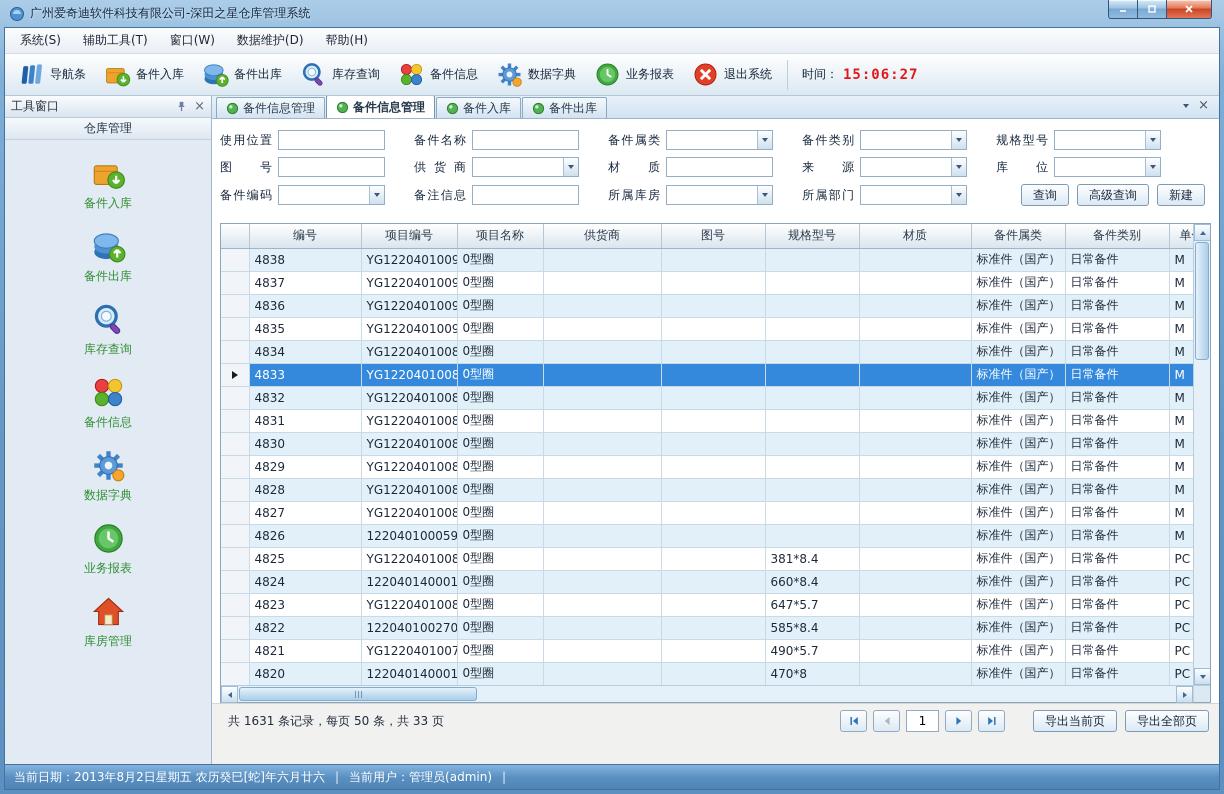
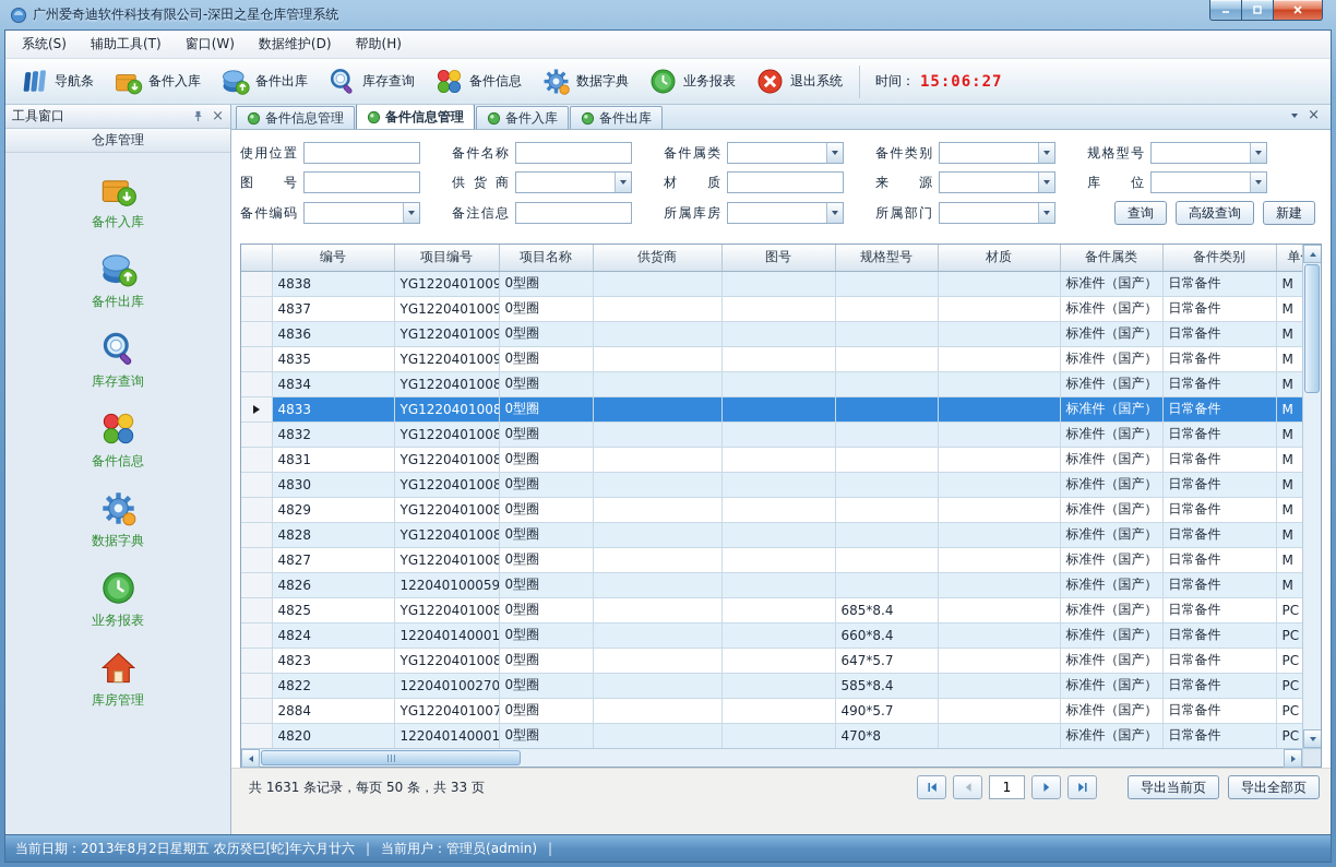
  广州爱奇迪软件科技有限公司-深田之星仓库管理系统
  系统(S)
  辅助工具(T)
  窗口(W)
  数据维护(D)
  帮助(H)
  导航条
  备件入库
  备件出库
  库存查询
  备件信息
  数据字典
  业务报表
  退出系统
  时间：
  15:06:27
  工具窗口
  ×
  仓库管理
  备件入库
  备件出库
  库存查询
  备件信息
  数据字典
  业务报表
  库房管理
  备件信息管理
  备件信息管理
  备件入库
  备件出库
  ×
  使用位置
  备件名称
  备件属类
  备件类别
  规格型号
  图号
  供货商
  材质
  来源
  库位
  备件编码
  备注信息
  所属库房
  所属部门
  查询
  高级查询
  新建
  	编号	项目编号	项目名称	供货商	图号	规格型号	材质	备件属类	备件类别	单
  	4838	YG1220401009	0型圈					标准件（国产）	日常备件	M
  	4837	YG1220401009	0型圈					标准件（国产）	日常备件	M
  	4836	YG1220401009	0型圈					标准件（国产）	日常备件	M
  	4835	YG1220401009	0型圈					标准件（国产）	日常备件	M
  	4834	YG1220401008	0型圈					标准件（国产）	日常备件	M
  	4833	YG1220401008	0型圈					标准件（国产）	日常备件	M
  	4832	YG1220401008	0型圈					标准件（国产）	日常备件	M
  	4831	YG1220401008	0型圈					标准件（国产）	日常备件	M
  	4830	YG1220401008	0型圈					标准件（国产）	日常备件	M
  	4829	YG1220401008	0型圈					标准件（国产）	日常备件	M
  	4828	YG1220401008	0型圈					标准件（国产）	日常备件	M
  	4827	YG1220401008	0型圈					标准件（国产）	日常备件	M
  	4826	122040100059	0型圈					标准件（国产）	日常备件	M
- 	4825	YG1220401008	0型圈			381*8.4		标准件（国产）	日常备件	PC
+ 	4825	YG1220401008	0型圈			685*8.4		标准件（国产）	日常备件	PC
  	4824	122040140001	0型圈			660*8.4		标准件（国产）	日常备件	PC
  	4823	YG1220401008	0型圈			647*5.7		标准件（国产）	日常备件	PC
  	4822	122040100270	0型圈			585*8.4		标准件（国产）	日常备件	PC
- 	4821	YG1220401007	0型圈			490*5.7		标准件（国产）	日常备件	PC
+ 	2884	YG1220401007	0型圈			490*5.7		标准件（国产）	日常备件	PC
  	4820	122040140001	0型圈			470*8		标准件（国产）	日常备件	PC
  共 1631 条记录，每页 50 条，共 33 页
  1
  导出当前页
  导出全部页
  当前日期：2013年8月2日星期五 农历癸巳[蛇]年六月廿六
  |
  当前用户：管理员(admin)
  |
